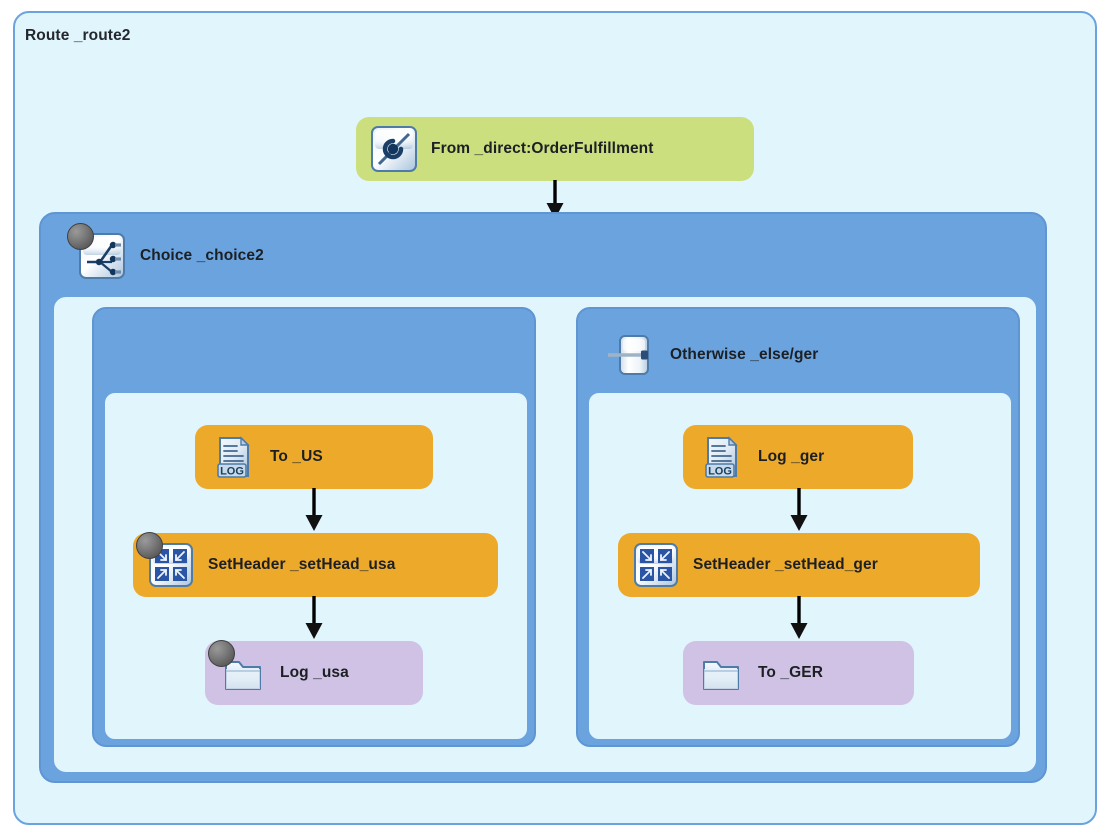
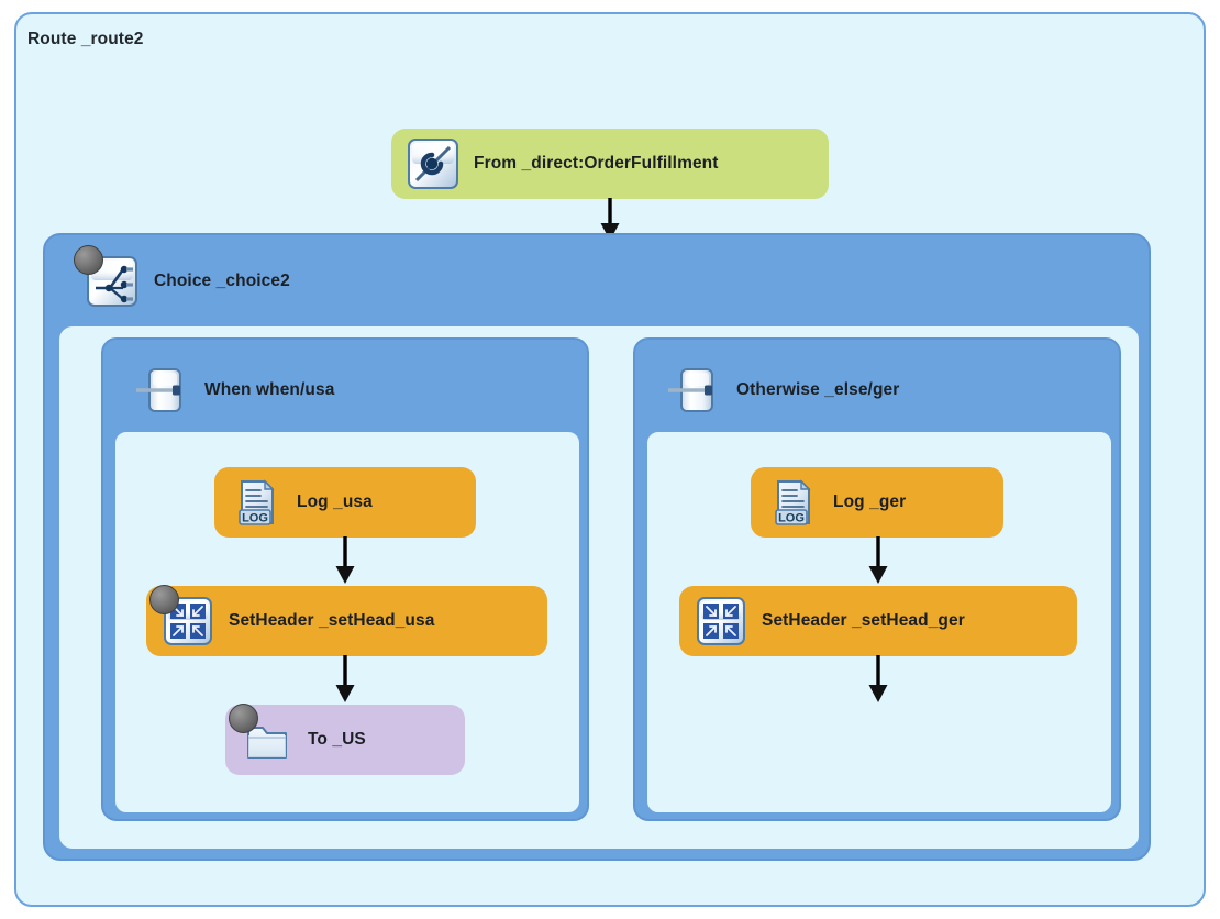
  Route _route2
  From _direct:OrderFulfillment
  Choice _choice2
+ When when/usa
  LOG
- To _US
+ Log _usa
  SetHeader _setHead_usa
- Log _usa
+ To _US
  Otherwise _else/ger
  LOG
  Log _ger
  SetHeader _setHead_ger
- To _GER
